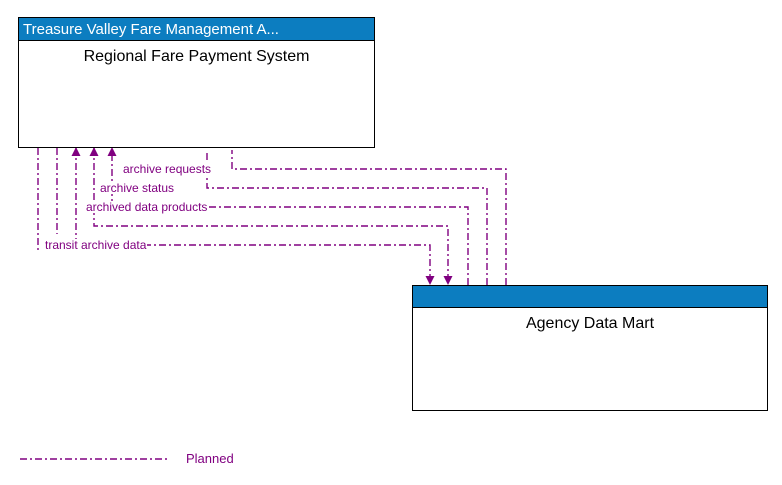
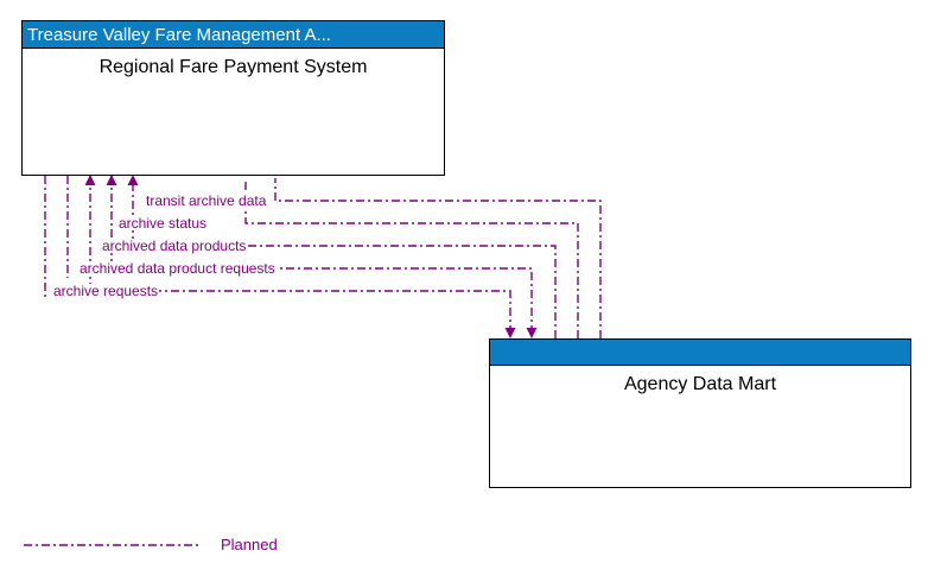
  Treasure Valley Fare Management A...
  Regional Fare Payment System
  Agency Data Mart
- archive requests
+ transit archive data
  archive status
  archived data products
+ archived data product requests
- transit archive data
+ archive requests
  Planned
